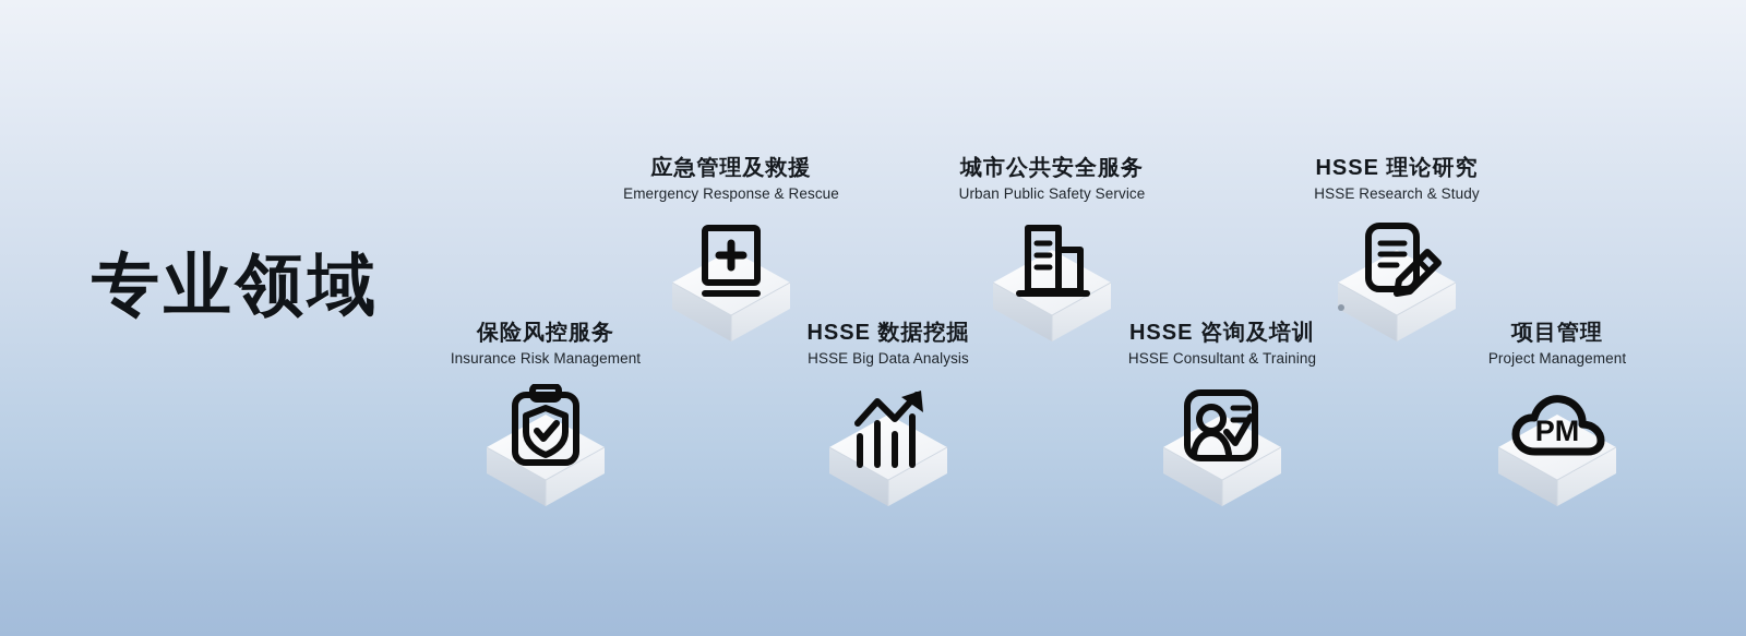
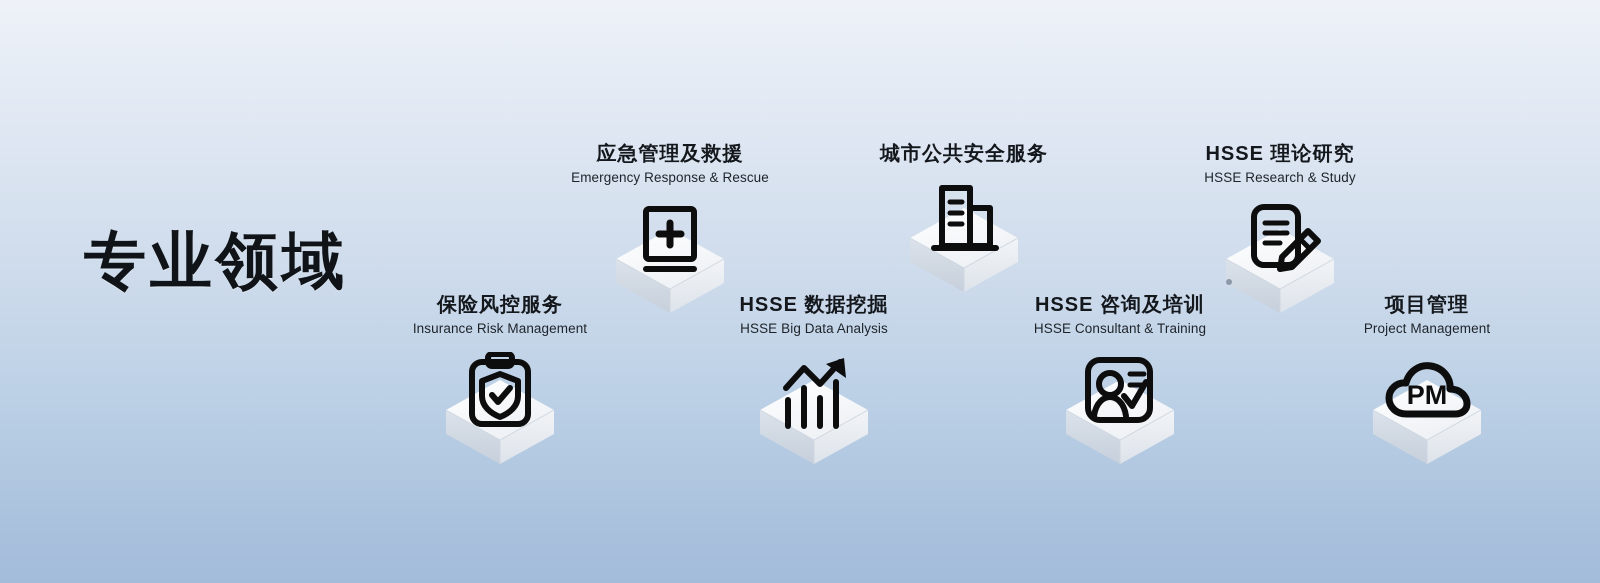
  专业领域
  应急管理及救援
  Emergency Response & Rescue
  城市公共安全服务
- Urban Public Safety Service
  HSSE 理论研究
  HSSE Research & Study
  保险风控服务
  Insurance Risk Management
  HSSE 数据挖掘
  HSSE Big Data Analysis
  HSSE 咨询及培训
  HSSE Consultant & Training
  项目管理
  Project Management
  PM
